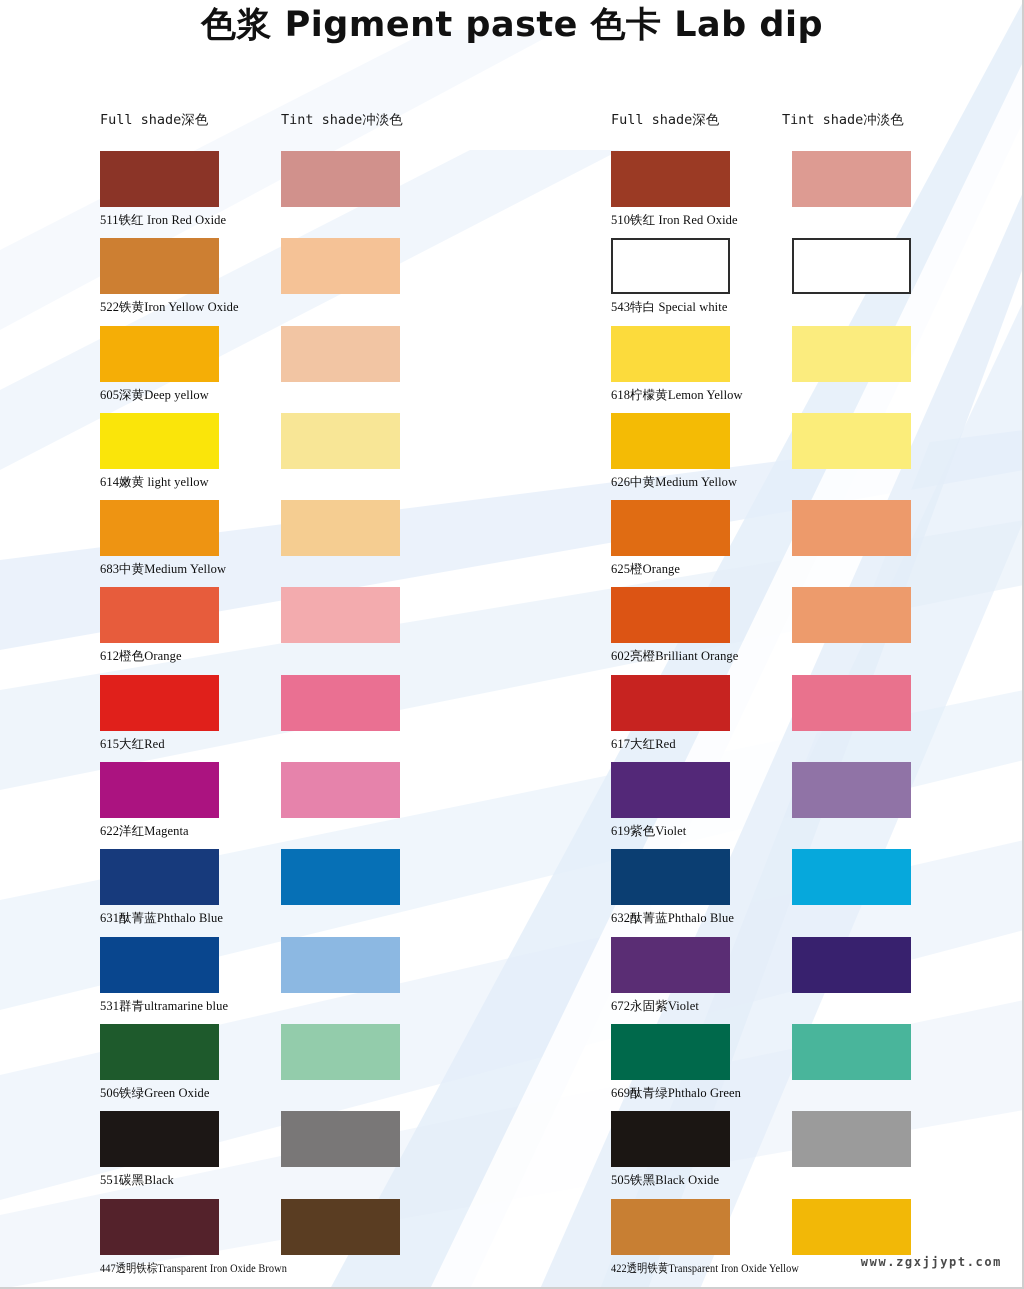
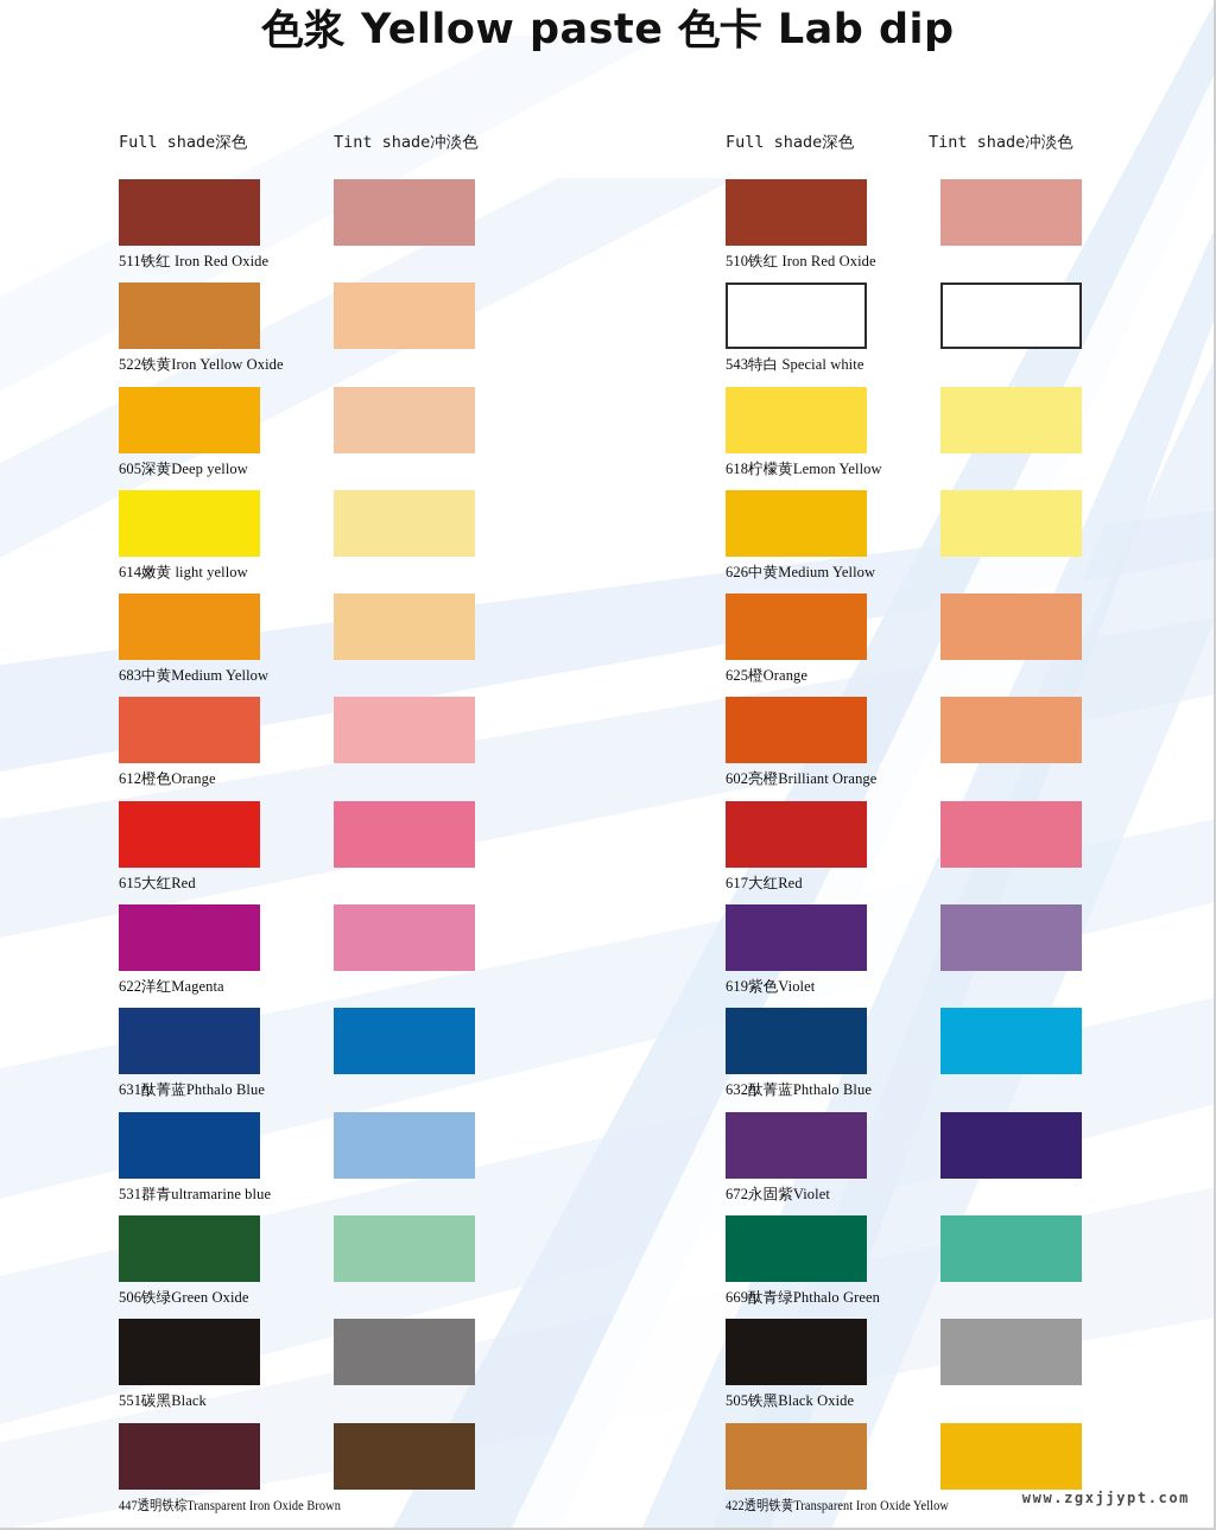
- 色浆 Pigment paste 色卡 Lab dip
+ 色浆 Yellow paste 色卡 Lab dip
  Full shade深色
  Tint shade冲淡色
  Full shade深色
  Tint shade冲淡色
  511铁红 Iron Red Oxide
  522铁黄Iron Yellow Oxide
  605深黄Deep yellow
  614嫩黄 light yellow
  683中黄Medium Yellow
  612橙色Orange
  615大红Red
  622洋红Magenta
  631酞菁蓝Phthalo Blue
  531群青ultramarine blue
  506铁绿Green Oxide
  551碳黑Black
  447透明铁棕Transparent Iron Oxide Brown
  510铁红 Iron Red Oxide
  543特白 Special white
  618柠檬黄Lemon Yellow
  626中黄Medium Yellow
  625橙Orange
  602亮橙Brilliant Orange
  617大红Red
  619紫色Violet
  632酞菁蓝Phthalo Blue
  672永固紫Violet
  669酞青绿Phthalo Green
  505铁黑Black Oxide
  422透明铁黄Transparent Iron Oxide Yellow
  www.zgxjjypt.com
